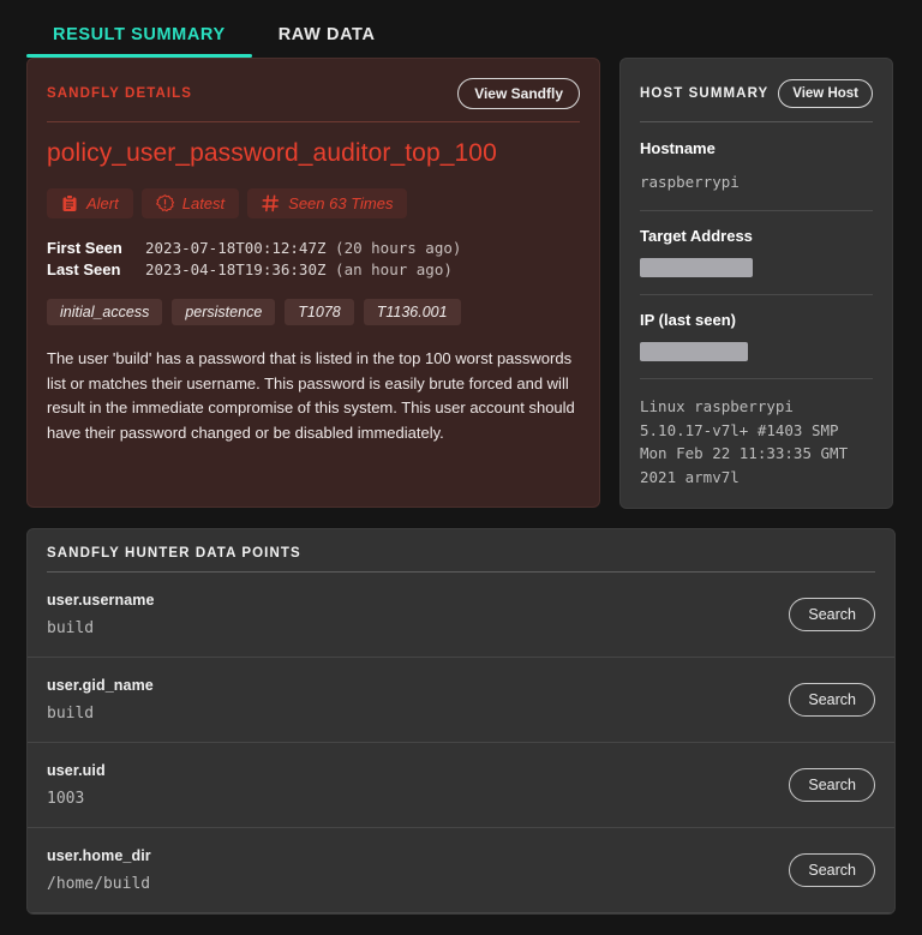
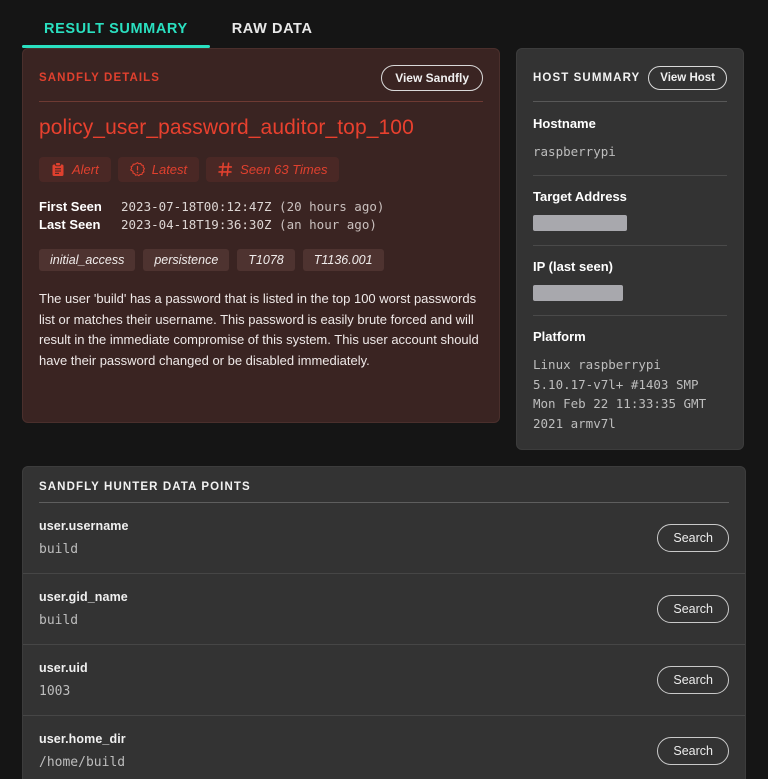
  RESULT SUMMARY
  RAW DATA
  SANDFLY DETAILS
  View Sandfly
  policy_user_password_auditor_top_100
  Alert
  Latest
  Seen 63 Times
  First Seen
  2023-07-18T00:12:47Z (20 hours ago)
  Last Seen
  2023-04-18T19:36:30Z (an hour ago)
  initial_access
  persistence
  T1078
  T1136.001
  The user 'build' has a password that is listed in the top 100 worst passwords list or matches their username. This password is easily brute forced and will result in the immediate compromise of this system. This user account should have their password changed or be disabled immediately.
  HOST SUMMARY
  View Host
  Hostname
  raspberrypi
  Target Address
  IP (last seen)
+ Platform
  Linux raspberrypi 5.10.17-v7l+ #1403 SMP Mon Feb 22 11:33:35 GMT 2021 armv7l
  SANDFLY HUNTER DATA POINTS
  user.username
  build
  Search
  user.gid_name
  build
  Search
  user.uid
  1003
  Search
  user.home_dir
  /home/build
  Search
